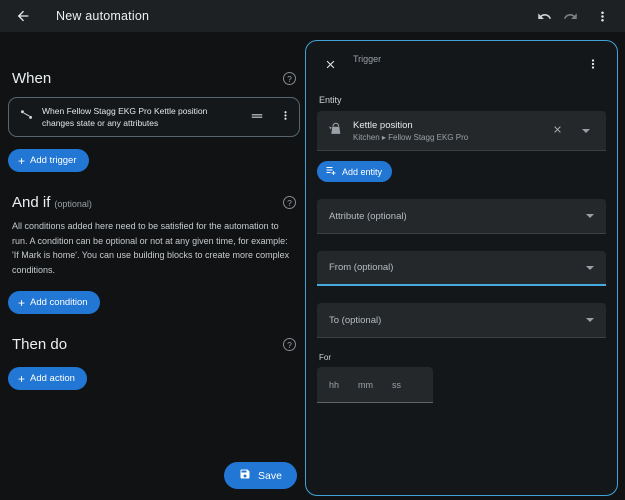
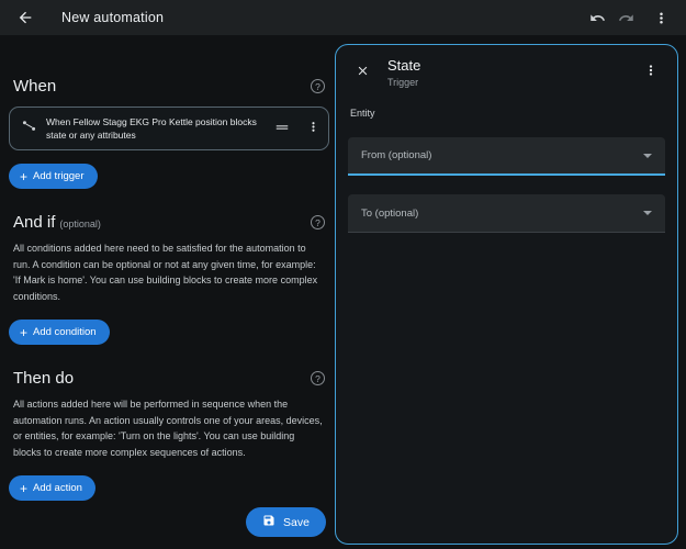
  New automation
  When
  ?
- When Fellow Stagg EKG Pro Kettle position changes state or any attributes
+ When Fellow Stagg EKG Pro Kettle position blocks state or any attributes
  +
  Add trigger
  And if (optional)
  ?
  All conditions added here need to be satisfied for the automation to run. A condition can be optional or not at any given time, for example: 'If Mark is home'. You can use building blocks to create more complex conditions.
  +
  Add condition
  Then do
  ?
+ All actions added here will be performed in sequence when the automation runs. An action usually controls one of your areas, devices, or entities, for example: 'Turn on the lights'. You can use building blocks to create more complex sequences of actions.
  +
  Add action
  Save
+ State
  Trigger
  Entity
- Kettle position
- Kitchen ▸ Fellow Stagg EKG Pro
- Add entity
- Attribute (optional)
  From (optional)
  To (optional)
- For
- hh
- mm
- ss
